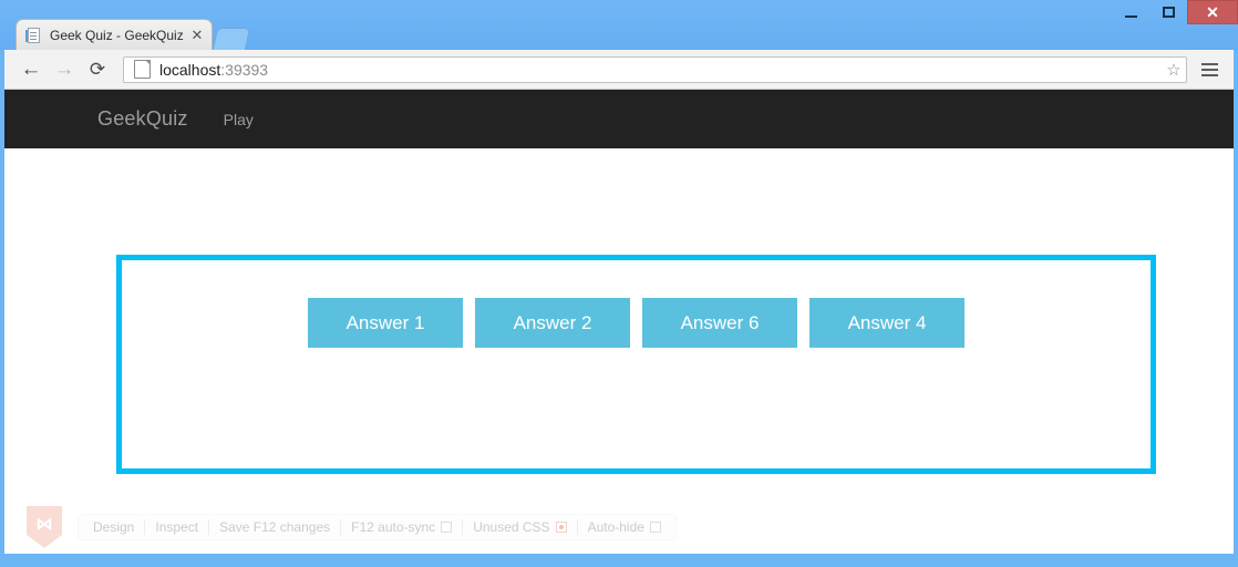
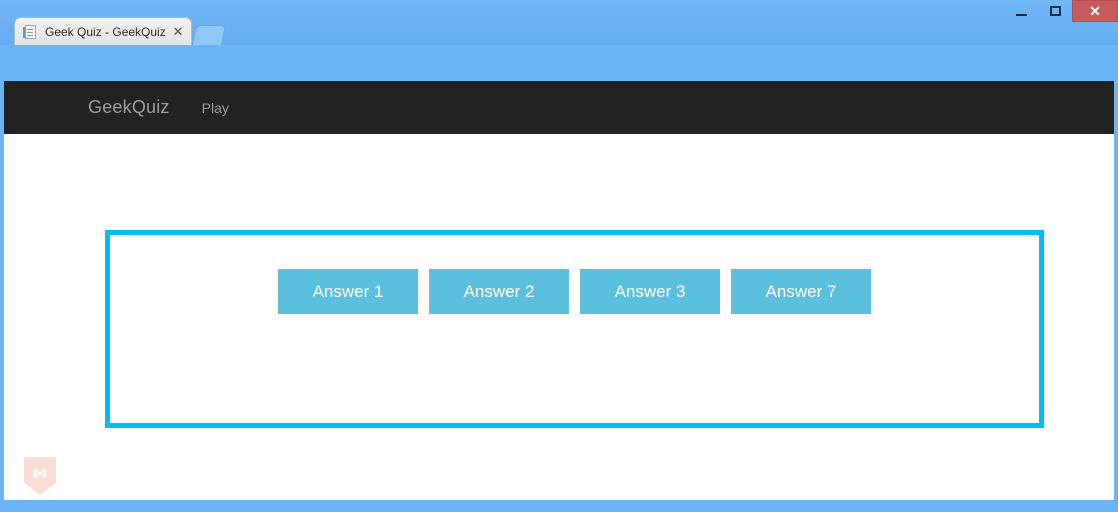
  Geek Quiz - GeekQuiz
  ✕
  ✕
- ←
- →
- ⟳
- localhost:39393
- ☆
  GeekQuiz
  Play
  Answer 1
  Answer 2
- Answer 6
+ Answer 3
- Answer 4
+ Answer 7
  ⋈
- Design
- Inspect
- Save F12 changes
- F12 auto-sync
- Unused CSS
- Auto-hide
